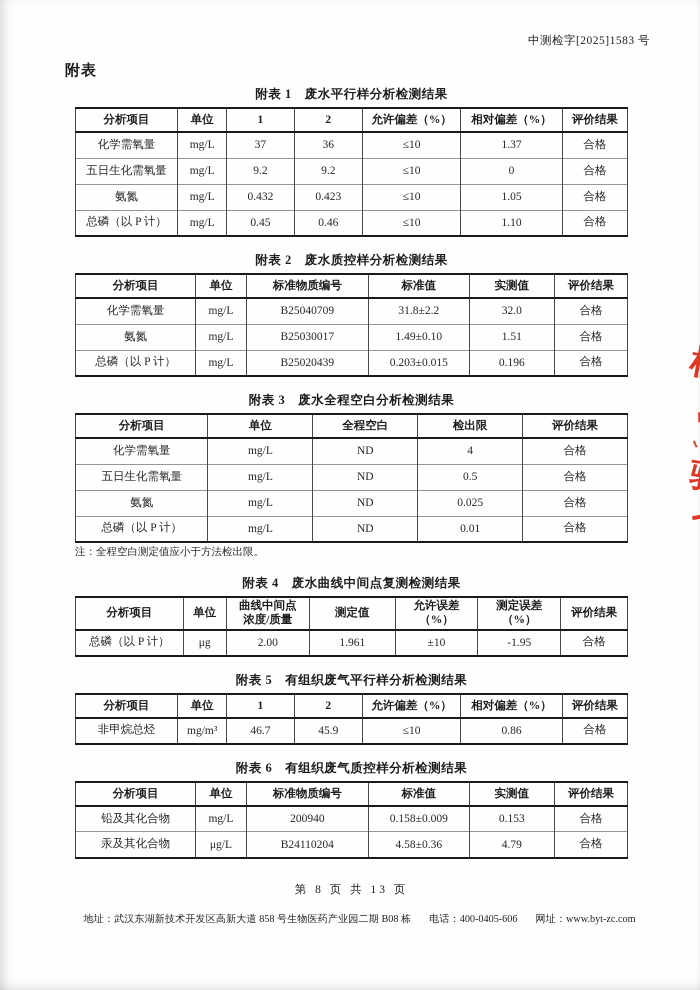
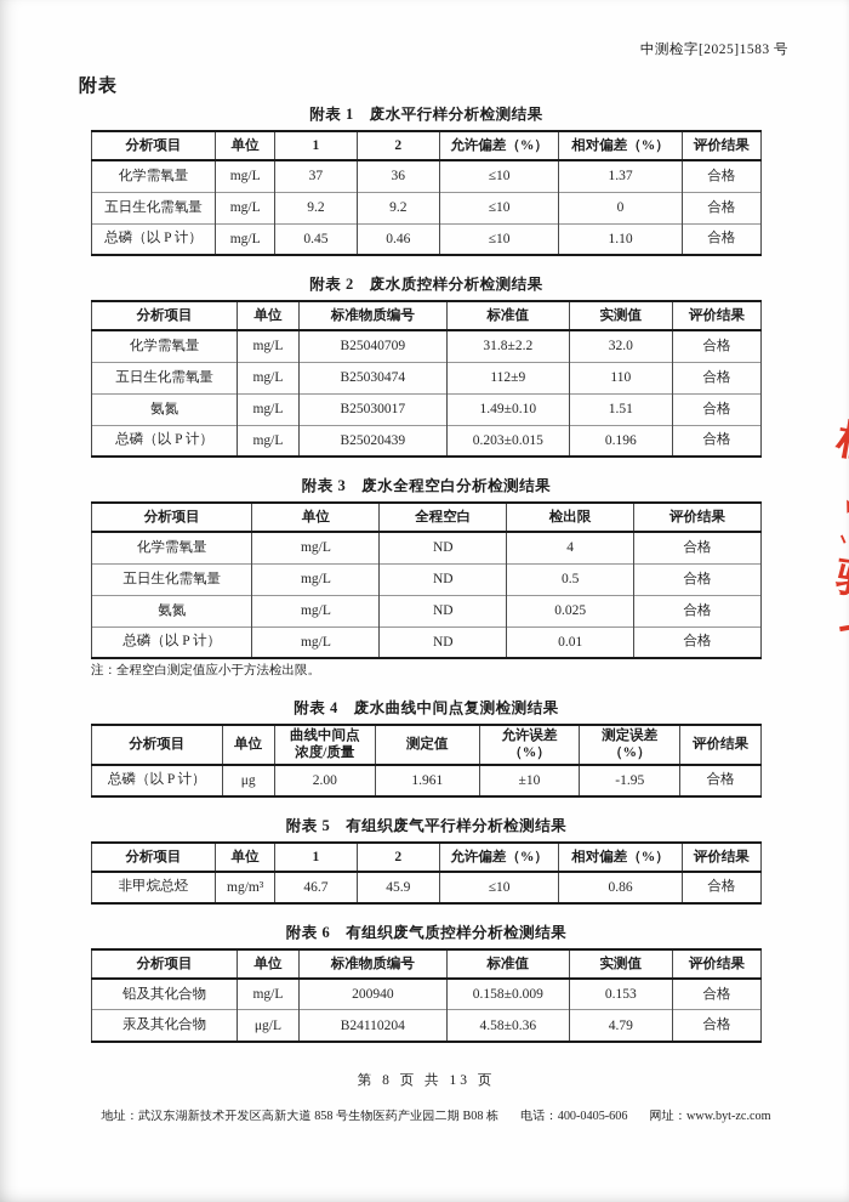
  中测检字[2025]1583 号
  附表
  附表 1 废水平行样分析检测结果
  分析项目	单位	1	2	允许偏差（%）	相对偏差（%）	评价结果
  化学需氧量	mg/L	37	36	≤10	1.37	合格
  五日生化需氧量	mg/L	9.2	9.2	≤10	0	合格
- 氨氮	mg/L	0.432	0.423	≤10	1.05	合格
  总磷（以 P 计）	mg/L	0.45	0.46	≤10	1.10	合格
  附表 2 废水质控样分析检测结果
  分析项目	单位	标准物质编号	标准值	实测值	评价结果
  化学需氧量	mg/L	B25040709	31.8±2.2	32.0	合格
+ 五日生化需氧量	mg/L	B25030474	112±9	110	合格
  氨氮	mg/L	B25030017	1.49±0.10	1.51	合格
  总磷（以 P 计）	mg/L	B25020439	0.203±0.015	0.196	合格
  附表 3 废水全程空白分析检测结果
  分析项目	单位	全程空白	检出限	评价结果
  化学需氧量	mg/L	ND	4	合格
  五日生化需氧量	mg/L	ND	0.5	合格
  氨氮	mg/L	ND	0.025	合格
  总磷（以 P 计）	mg/L	ND	0.01	合格
  注：全程空白测定值应小于方法检出限。
  附表 4 废水曲线中间点复测检测结果
  分析项目	单位	曲线中间点 浓度/质量	测定值	允许误差 （%）	测定误差 （%）	评价结果
  总磷（以 P 计）	μg	2.00	1.961	±10	-1.95	合格
  附表 5 有组织废气平行样分析检测结果
  分析项目	单位	1	2	允许偏差（%）	相对偏差（%）	评价结果
  非甲烷总烃	mg/m³	46.7	45.9	≤10	0.86	合格
  附表 6 有组织废气质控样分析检测结果
  分析项目	单位	标准物质编号	标准值	实测值	评价结果
  铅及其化合物	mg/L	200940	0.158±0.009	0.153	合格
  汞及其化合物	μg/L	B24110204	4.58±0.36	4.79	合格
  第 8 页 共 13 页
  地址：武汉东湖新技术开发区高新大道 858 号生物医药产业园二期 B08 栋 电话：400-0405-606 网址：www.byt-zc.com
